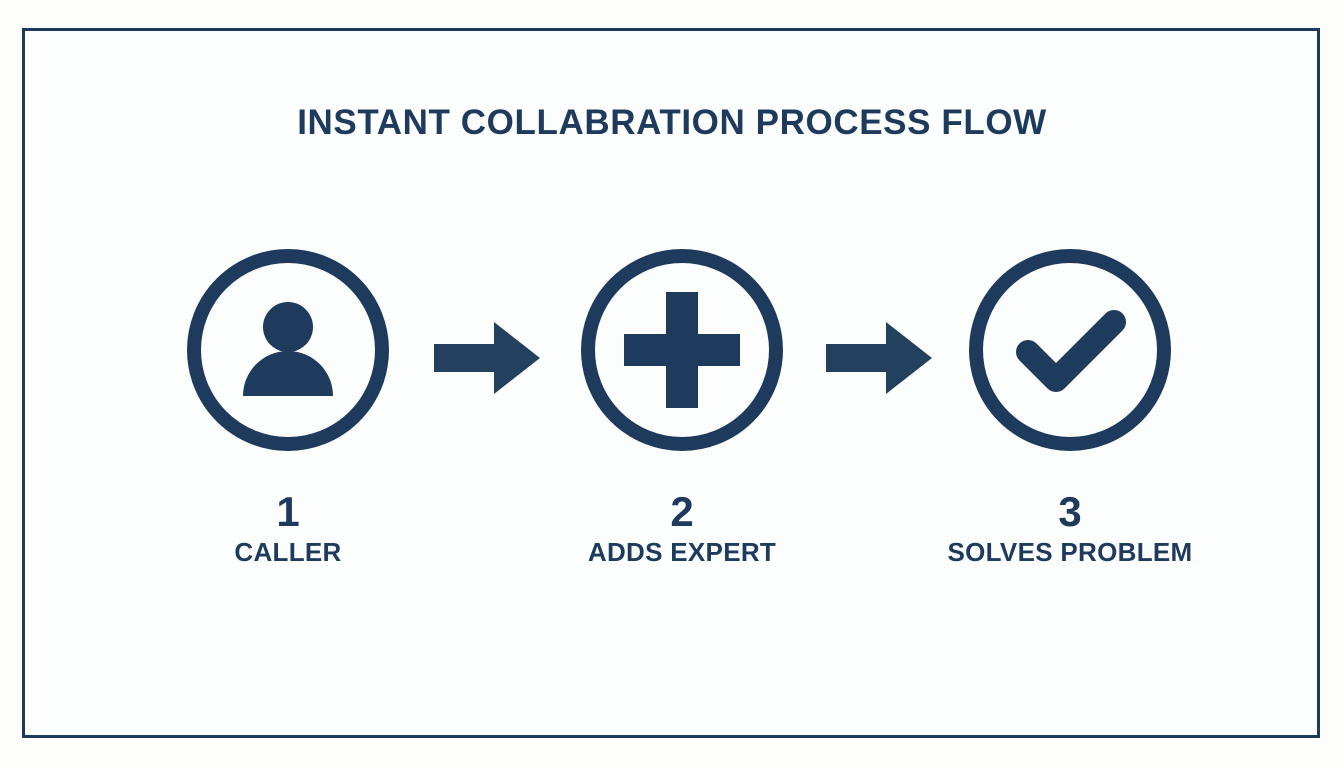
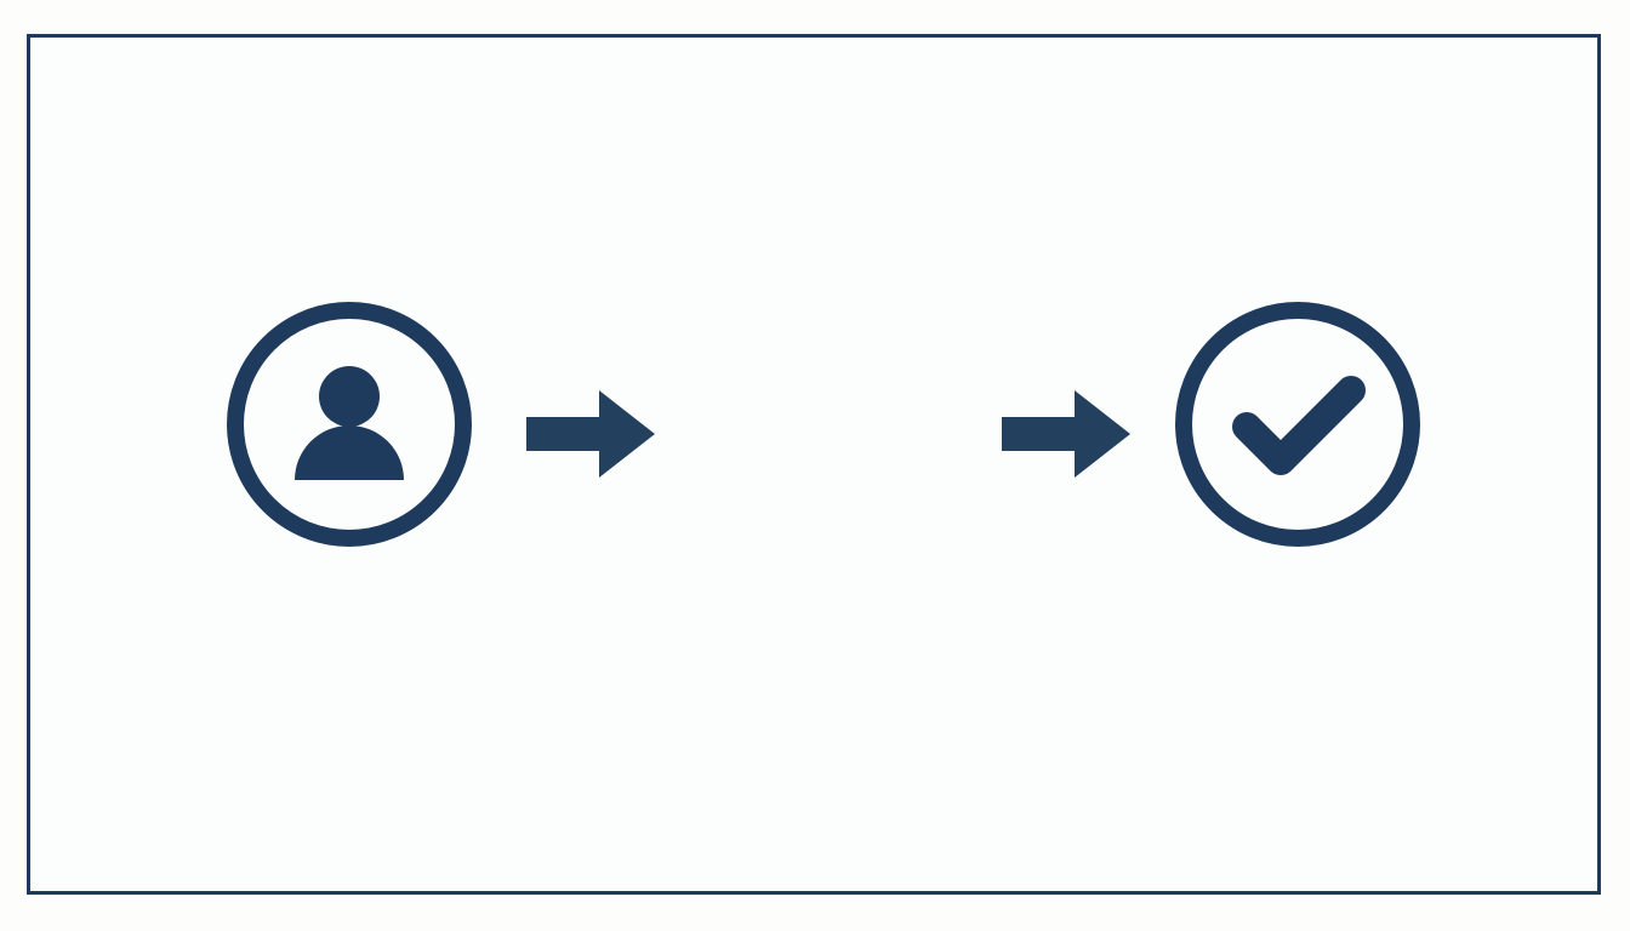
- INSTANT COLLABRATION PROCESS FLOW
- 1
- CALLER
- 2
- ADDS EXPERT
- 3
- SOLVES PROBLEM
